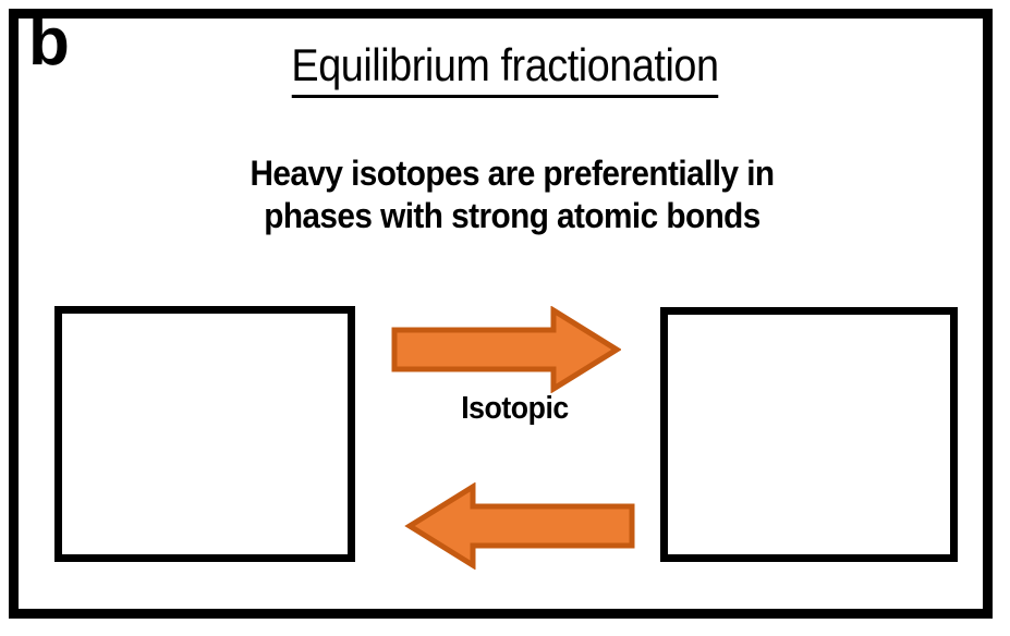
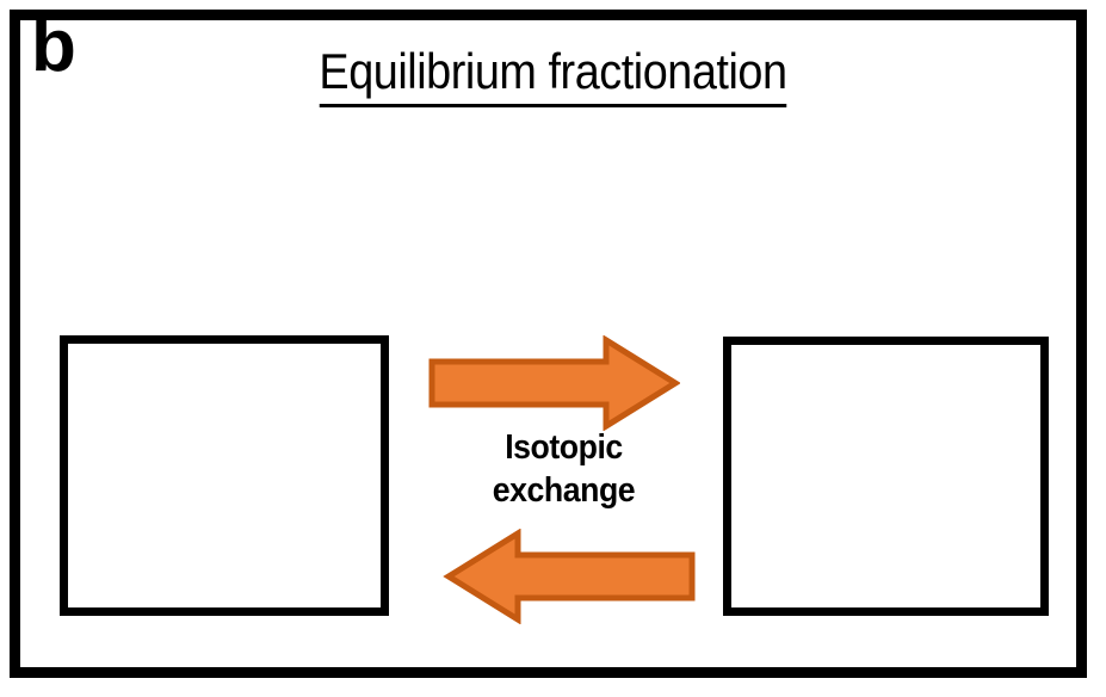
  b
  Equilibrium fractionation
- Heavy isotopes are preferentially in
- phases with strong atomic bonds
  Isotopic
+ exchange
